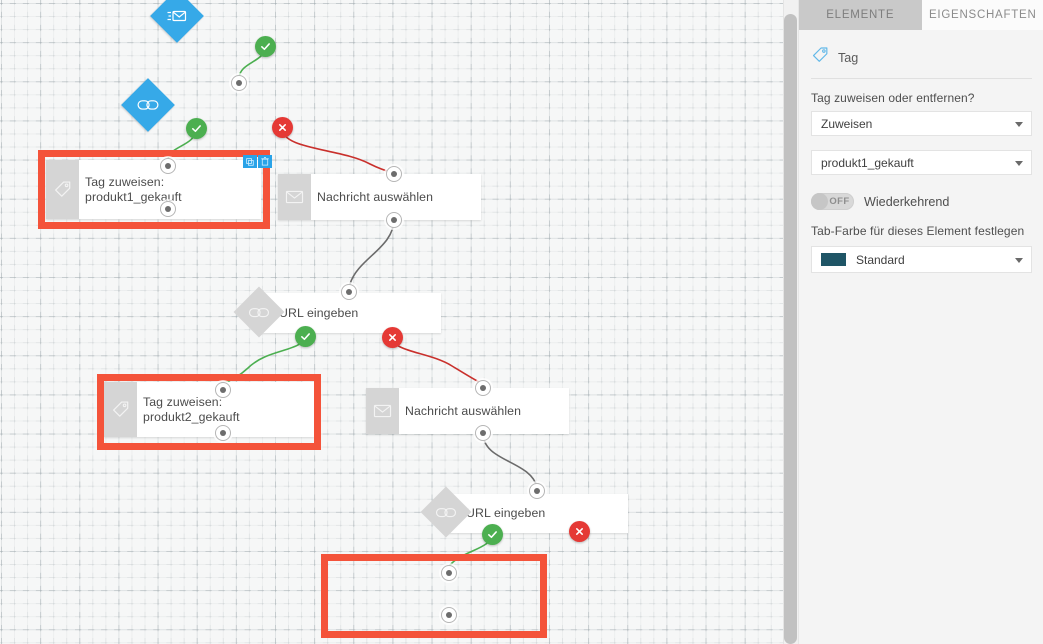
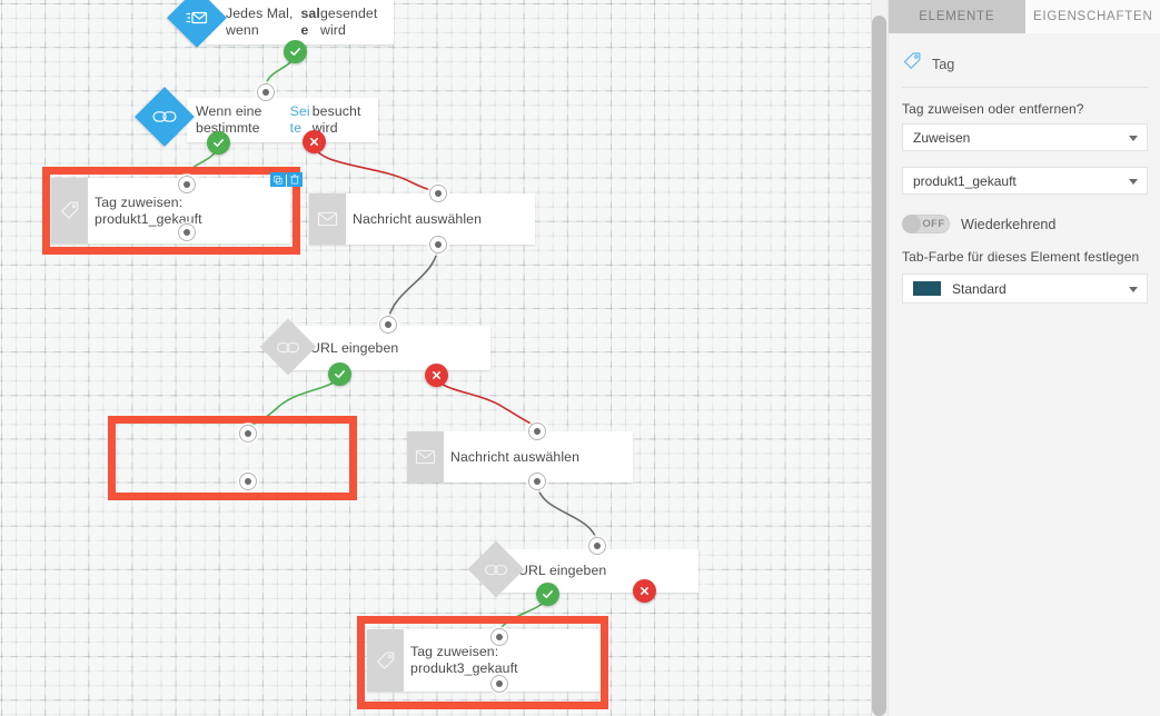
+ Jedes Mal, wenn
+ sale
+ gesendet wird
+ Wenn eine bestimmte
+ Seite
+ besucht wird
  Tag zuweisen: produkt1_gekauft
  Nachricht auswählen
  RL eingeben
- Tag zuweisen: produkt2_gekauft
  Nachricht auswählen
  URL eingeben
+ Tag zuweisen: produkt3_gekauft
  ELEMENTE
  EIGENSCHAFTEN
  Tag
  Tag zuweisen oder entfernen?
  Zuweisen
  produkt1_gekauft
  OFF
  Wiederkehrend
  Tab-Farbe für dieses Element festlegen
  Standard
